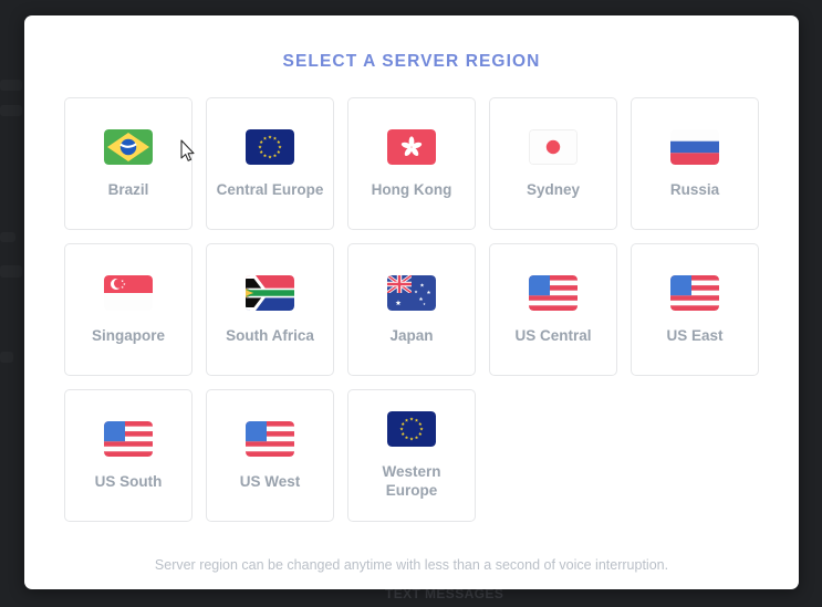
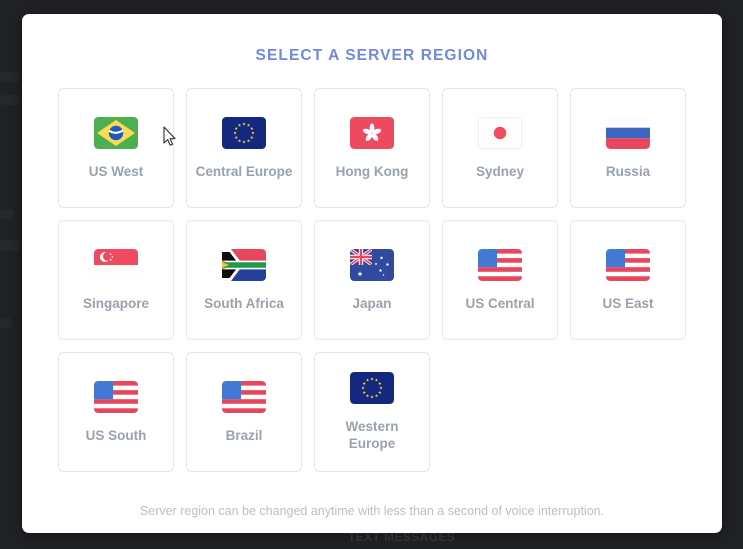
  TEXT MESSAGES
  SELECT A SERVER REGION
- Brazil
+ US West
  Central Europe
  Hong Kong
  Sydney
  Russia
  Singapore
  South Africa
  Japan
  US Central
  US East
  US South
- US West
+ Brazil
  Western Europe
  Server region can be changed anytime with less than a second of voice interruption.
